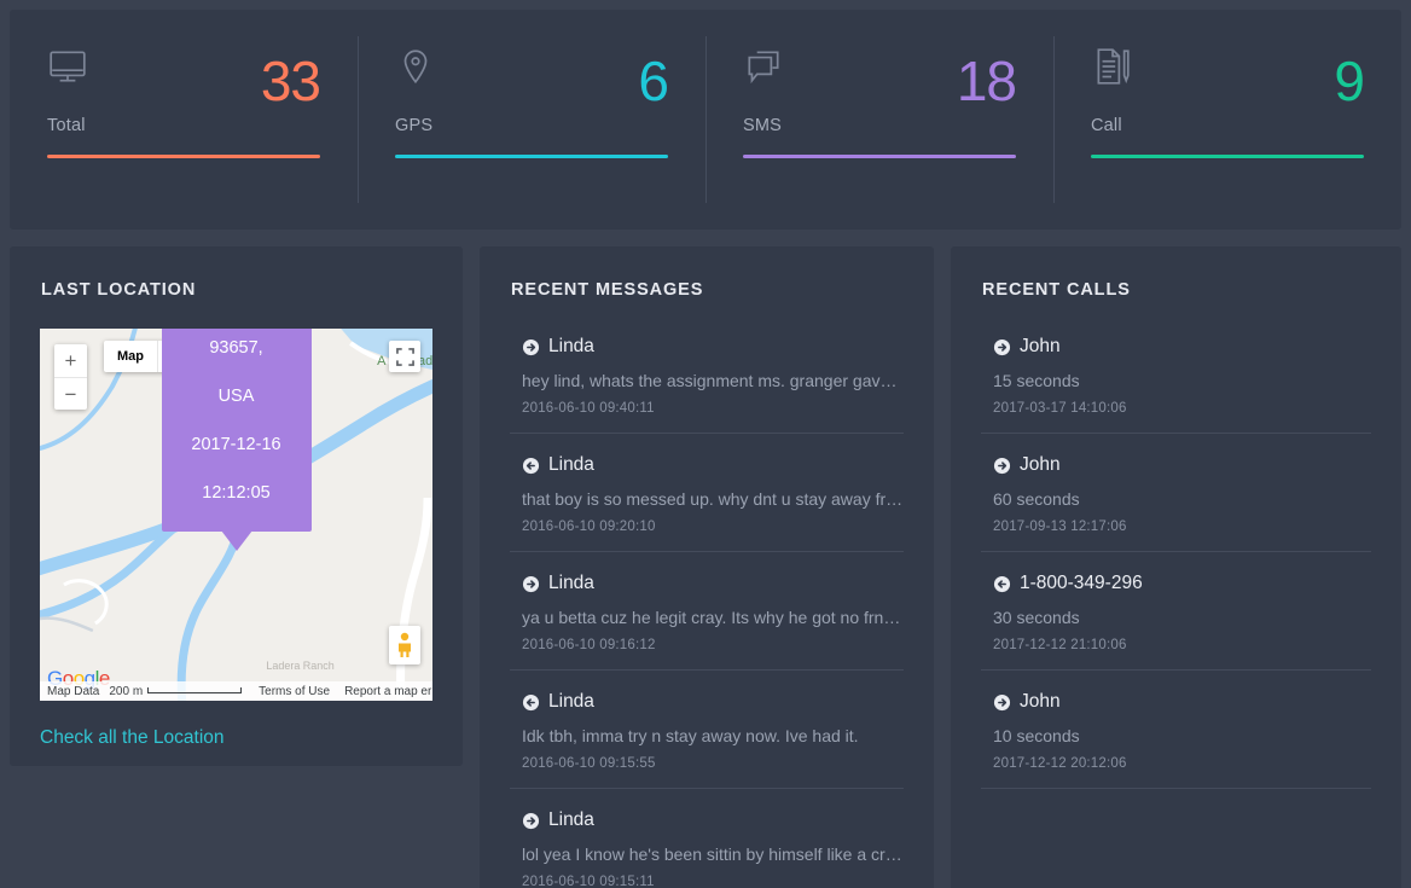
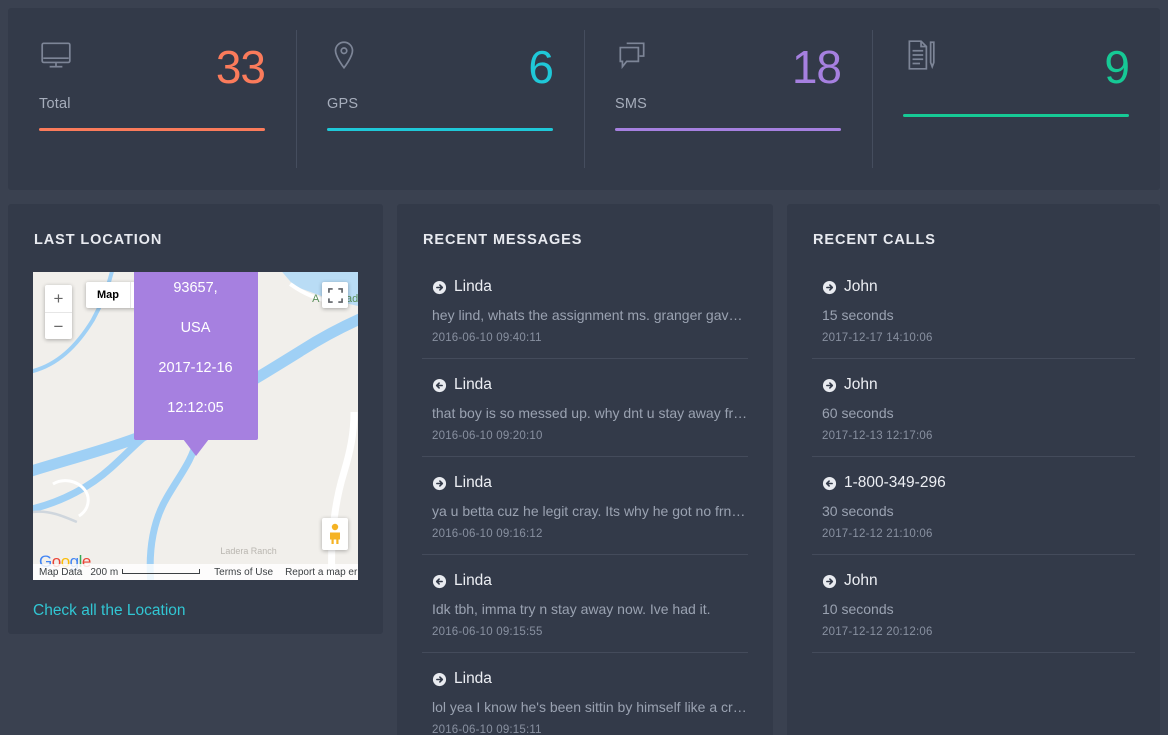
  33
  Total
  6
  GPS
  18
  SMS
  9
- Call
  LAST LOCATION
  A
  ad
  Ladera Ranch
  +
  −
  Map
  93657,
  USA
  2017-12-16
  12:12:05
  Google
  Map Data
  200 m
  Terms of Use
  Report a map er
  Check all the Location
  RECENT MESSAGES
  Linda
  hey lind, whats the assignment ms. granger gav…
  2016-06-10 09:40:11
  Linda
  that boy is so messed up. why dnt u stay away fr…
  2016-06-10 09:20:10
  Linda
  ya u betta cuz he legit cray. Its why he got no frn…
  2016-06-10 09:16:12
  Linda
  Idk tbh, imma try n stay away now. Ive had it.
  2016-06-10 09:15:55
  Linda
  lol yea I know he's been sittin by himself like a cre…
  2016-06-10 09:15:11
  RECENT CALLS
  John
  15 seconds
- 2017-03-17 14:10:06
+ 2017-12-17 14:10:06
  John
  60 seconds
- 2017-09-13 12:17:06
+ 2017-12-13 12:17:06
  1-800-349-296
  30 seconds
  2017-12-12 21:10:06
  John
  10 seconds
  2017-12-12 20:12:06
